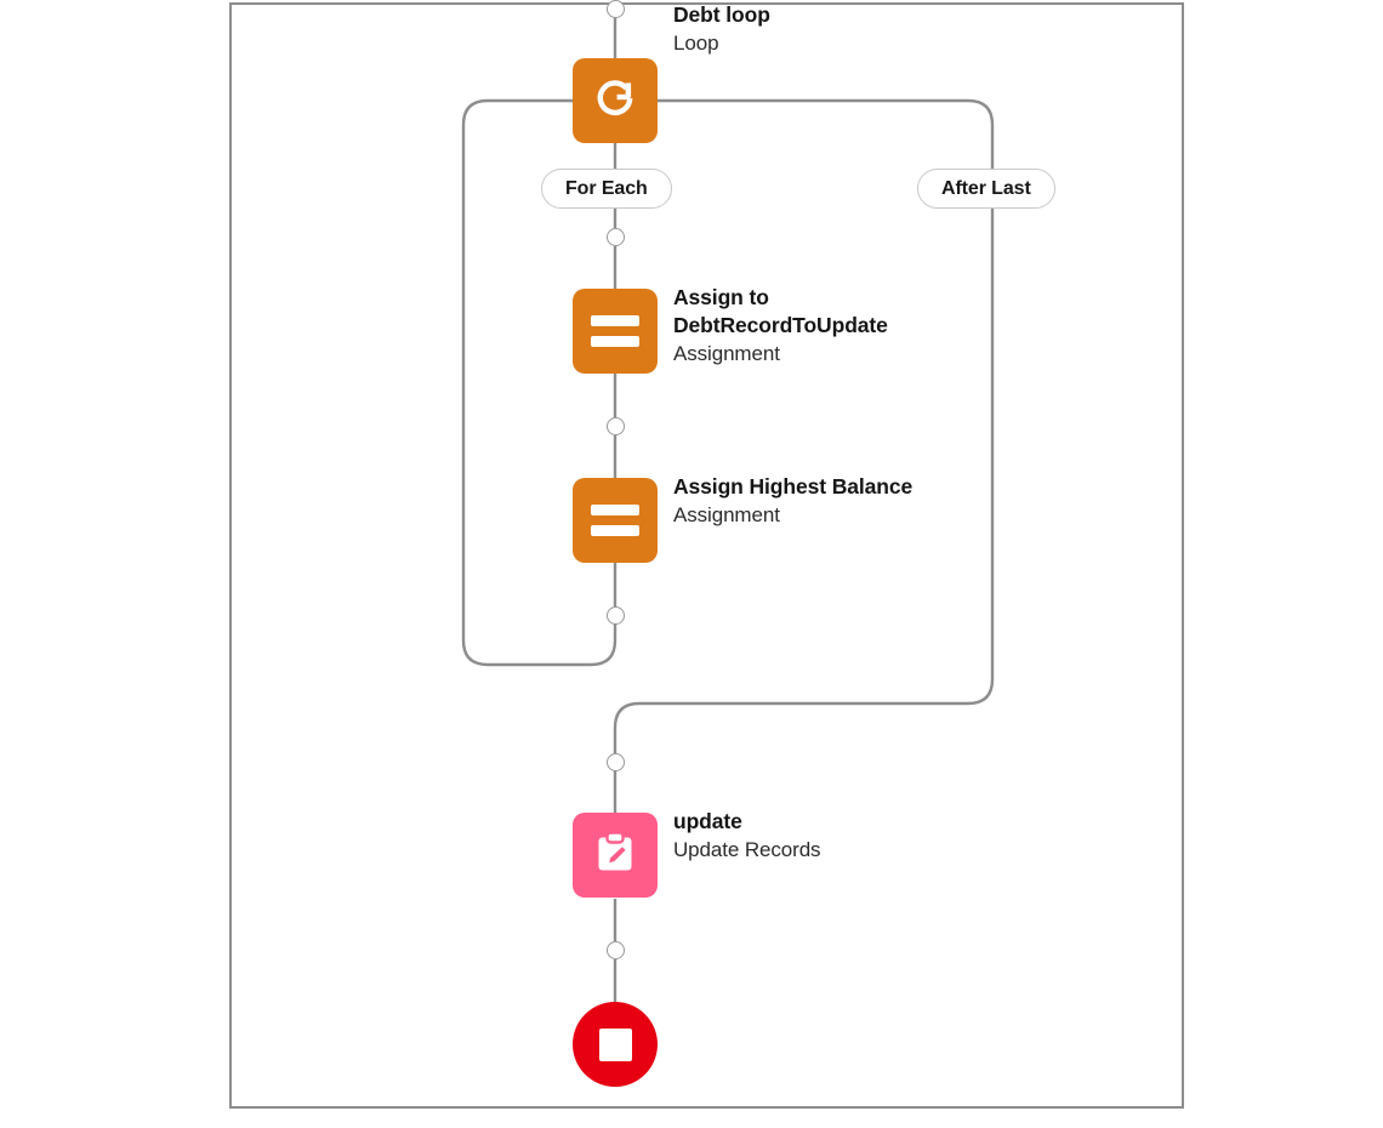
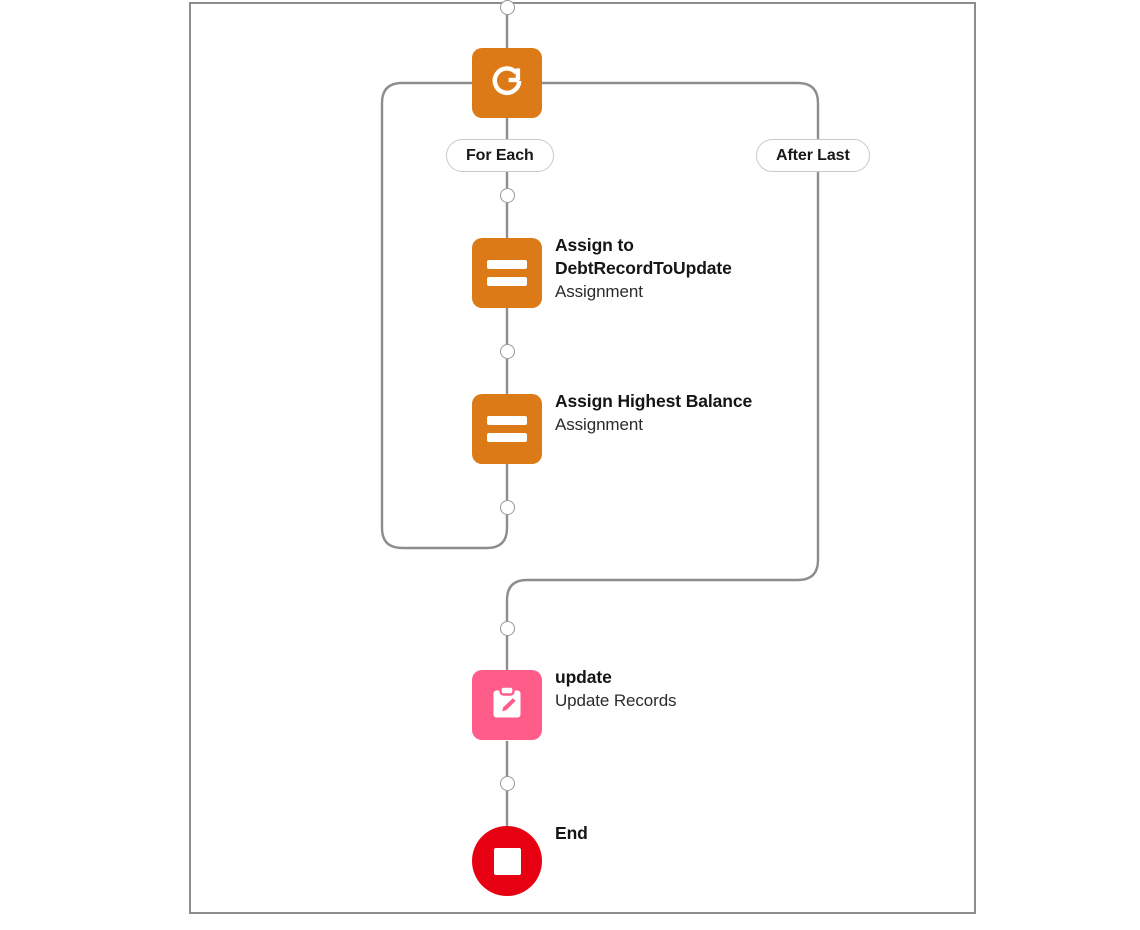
- Debt loop
- Loop
  For Each
  After Last
  Assign to DebtRecordToUpdate
  Assignment
  Assign Highest Balance
  Assignment
  update
  Update Records
+ End
